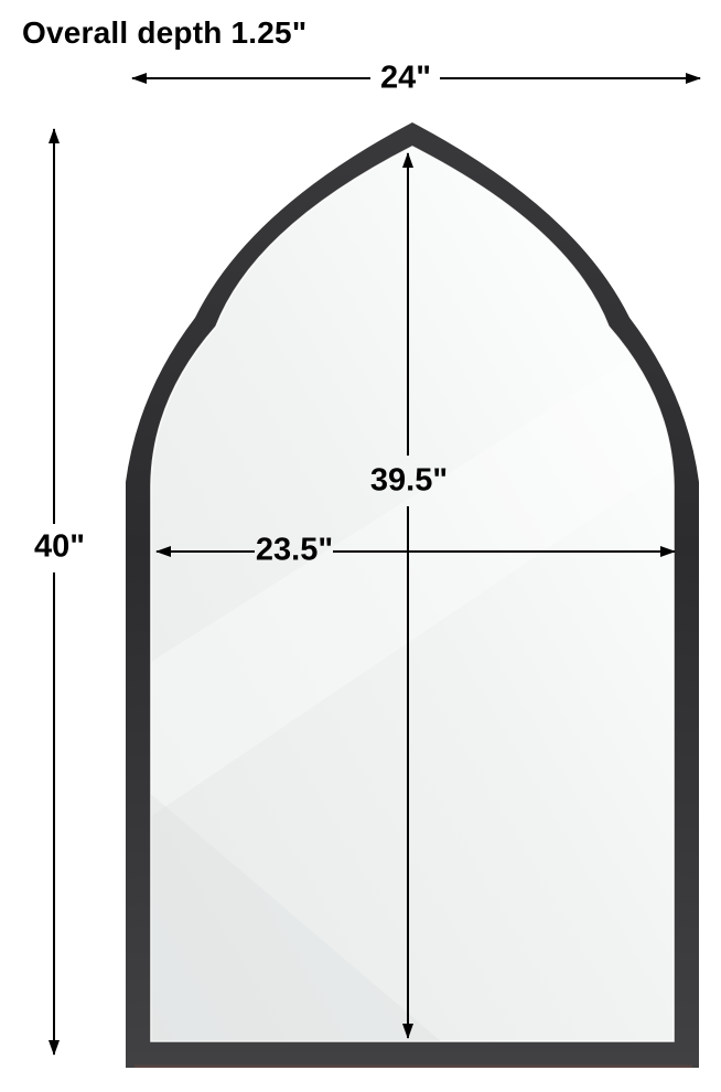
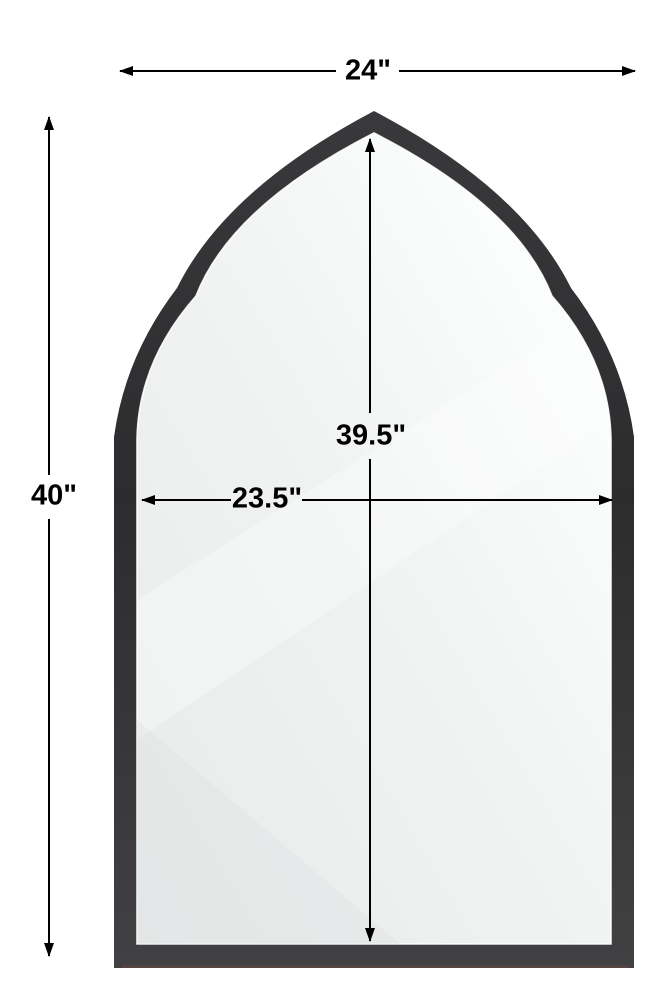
- Overall depth 1.25"
  24"
  40"
  39.5"
  23.5"
